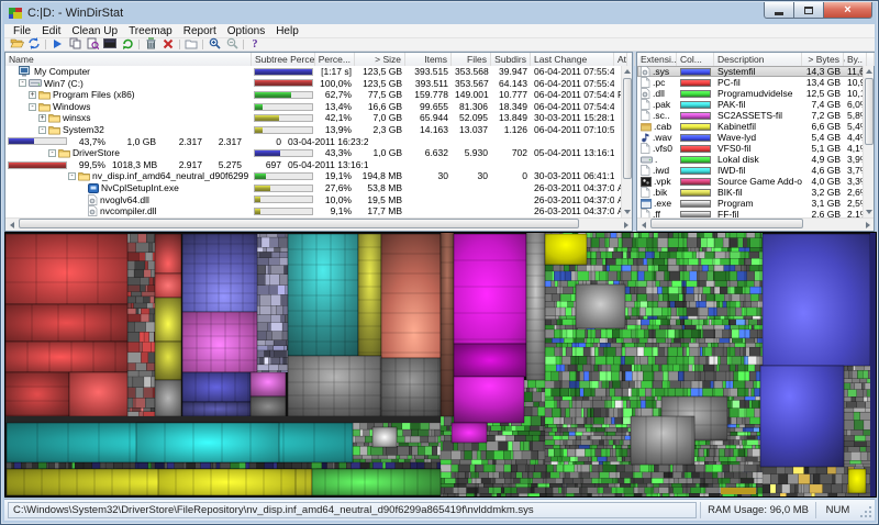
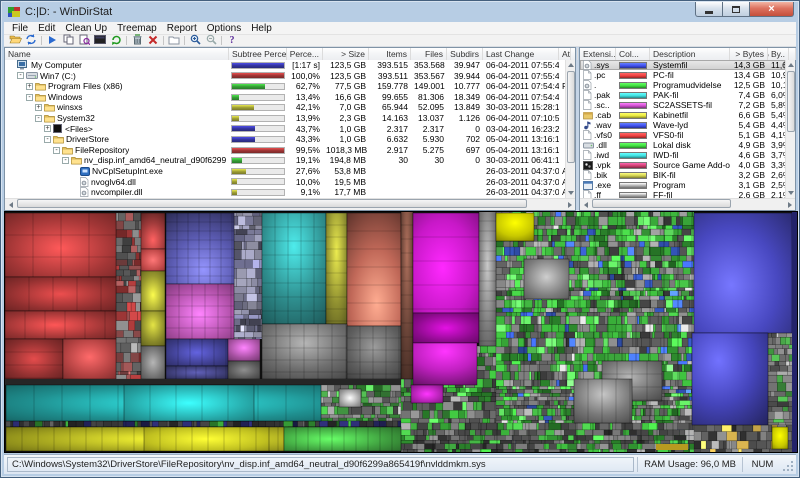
  C:|D: - WinDirStat
  ×
  File
  Edit
  Clean Up
  Treemap
  Report
  Options
  Help
  ?
  Name
  Subtree Perce
  Perce...
  > Size
  Items
  Files
  Subdirs
  Last Change
  My Computer
  [1:17 s]
  123,5 GB
  393.515
  353.568
  39.947
  06-04-2011 07:55:4
  Win7 (C:)
  100,0%
  123,5 GB
  393.511
  353.567
- 64.143
+ 39.944
  06-04-2011 07:55:4
  Program Files (x86)
  62,7%
  77,5 GB
  159.778
  149.001
  10.777
  06-04-2011 07:54:4
  Windows
  13,4%
  16,6 GB
  99.655
  81.306
  18.349
  06-04-2011 07:54:4
  winsxs
  42,1%
  7,0 GB
  65.944
  52.095
  13.849
  30-03-2011 15:28:1
  System32
  13,9%
  2,3 GB
  14.163
  13.037
  1.126
  06-04-2011 07:10:5
+ <Files>
  43,7%
  1,0 GB
  2.317
  2.317
  0
  03-04-2011 16:23:2
  DriverStore
  43,3%
  1,0 GB
  6.632
  5.930
  702
  05-04-2011 13:16:1
+ FileRepository
  99,5%
  1018,3 MB
  2.917
  5.275
  697
  05-04-2011 13:16:1
  nv_disp.inf_amd64_neutral_d90f6299
  19,1%
  194,8 MB
  30
  30
  0
  30-03-2011 06:41:1
  NvCplSetupInt.exe
  27,6%
  53,8 MB
  26-03-2011 04:37:0
  nvoglv64.dll
  10,0%
  19,5 MB
  26-03-2011 04:37:0
  nvcompiler.dll
  9,1%
  17,7 MB
  26-03-2011 04:37:0
  Extensi..
  Col...
  Description
  > Bytes
  By..
  .sys
  Systemfil
  14,3 GB
  .pc
  PC-fil
  13,4 GB
- .dll
+ .
  Programudvidelse
  12,5 GB
  .pak
  PAK-fil
  7,4 GB
  6,0
  .sc..
  SC2ASSETS-fil
  7,2 GB
  5,8
  .cab
  Kabinetfil
  6,6 GB
  5,4
  .wav
  Wave-lyd
  5,4 GB
  4,4
  .vfs0
  VFS0-fil
  5,1 GB
  4,1
- .
+ .dll
  Lokal disk
  4,9 GB
  3,9
  .iwd
  IWD-fil
  4,6 GB
  3,7
  .vpk
  Source Game Add-o
  4,0 GB
  3,3
  .bik
  BIK-fil
  3,2 GB
  2,6
  .exe
  Program
  3,1 GB
  2,5
  .ff
  FF-fil
  2,6 GB
  2,1
  C:\Windows\System32\DriverStore\FileRepository\nv_disp.inf_amd64_neutral_d90f6299a865419f\nvlddmkm.sys
  RAM Usage: 96,0 MB
  NUM
